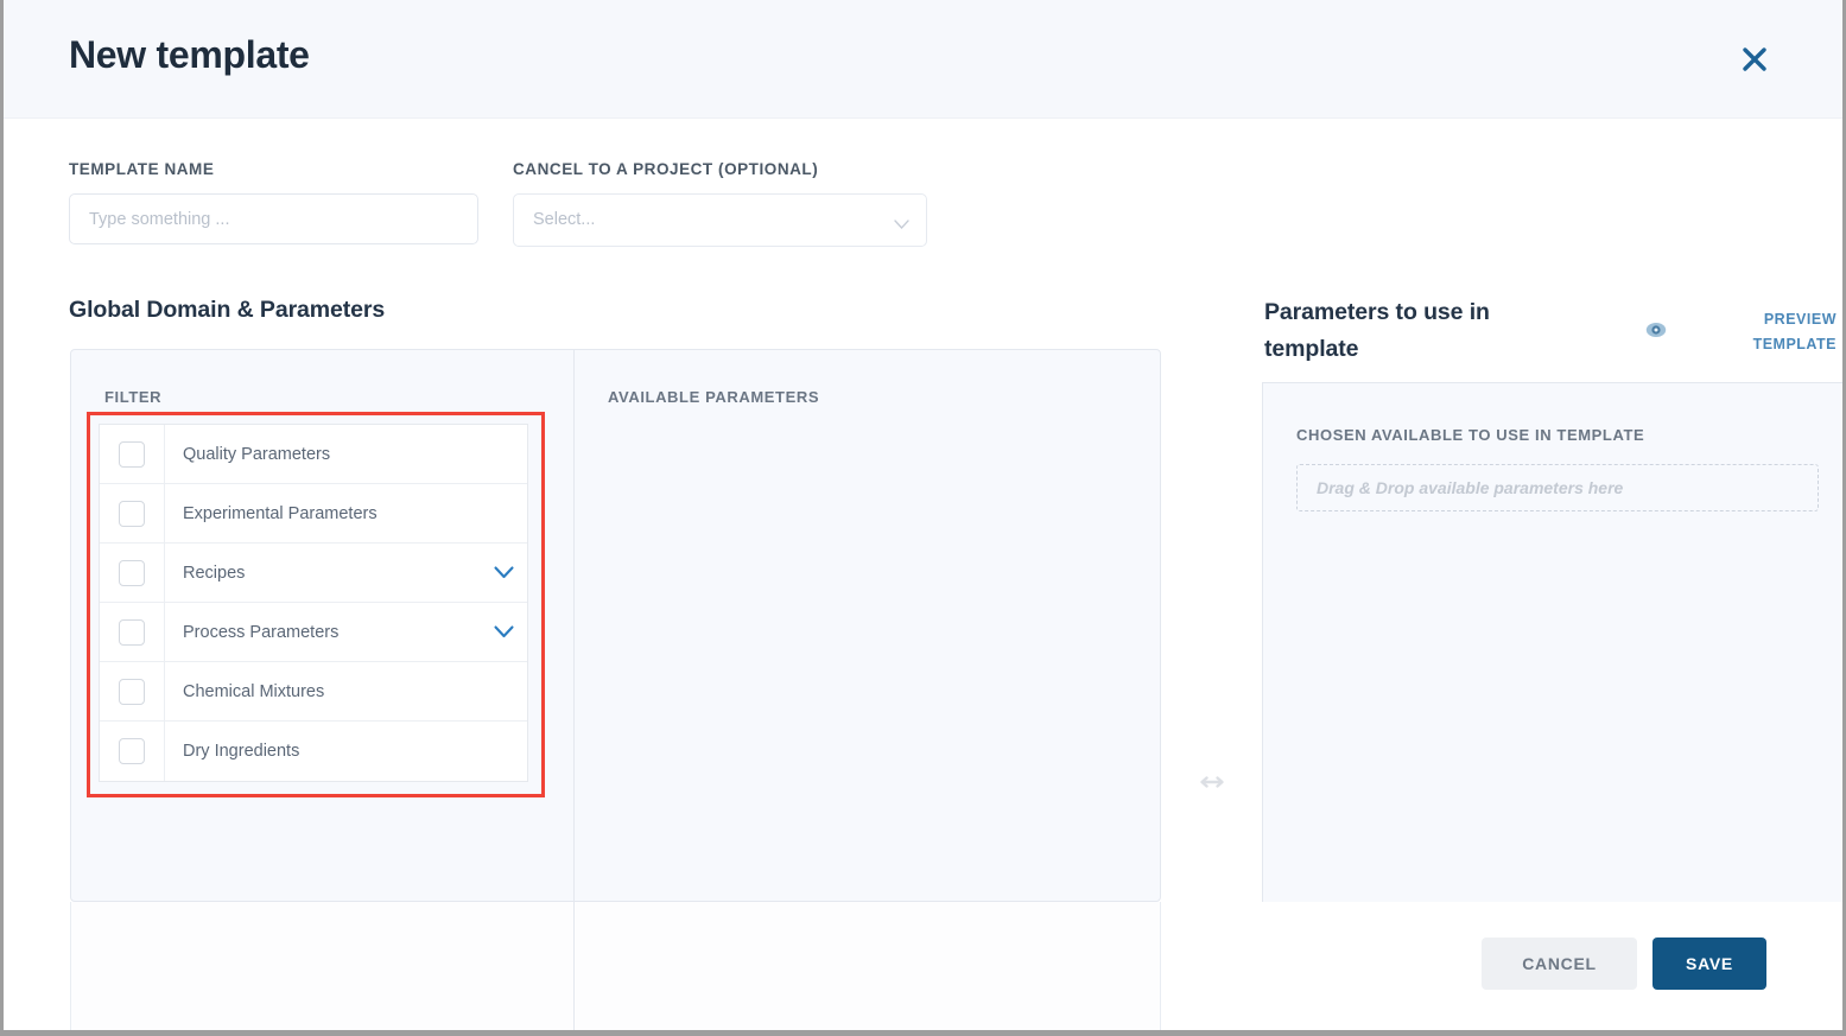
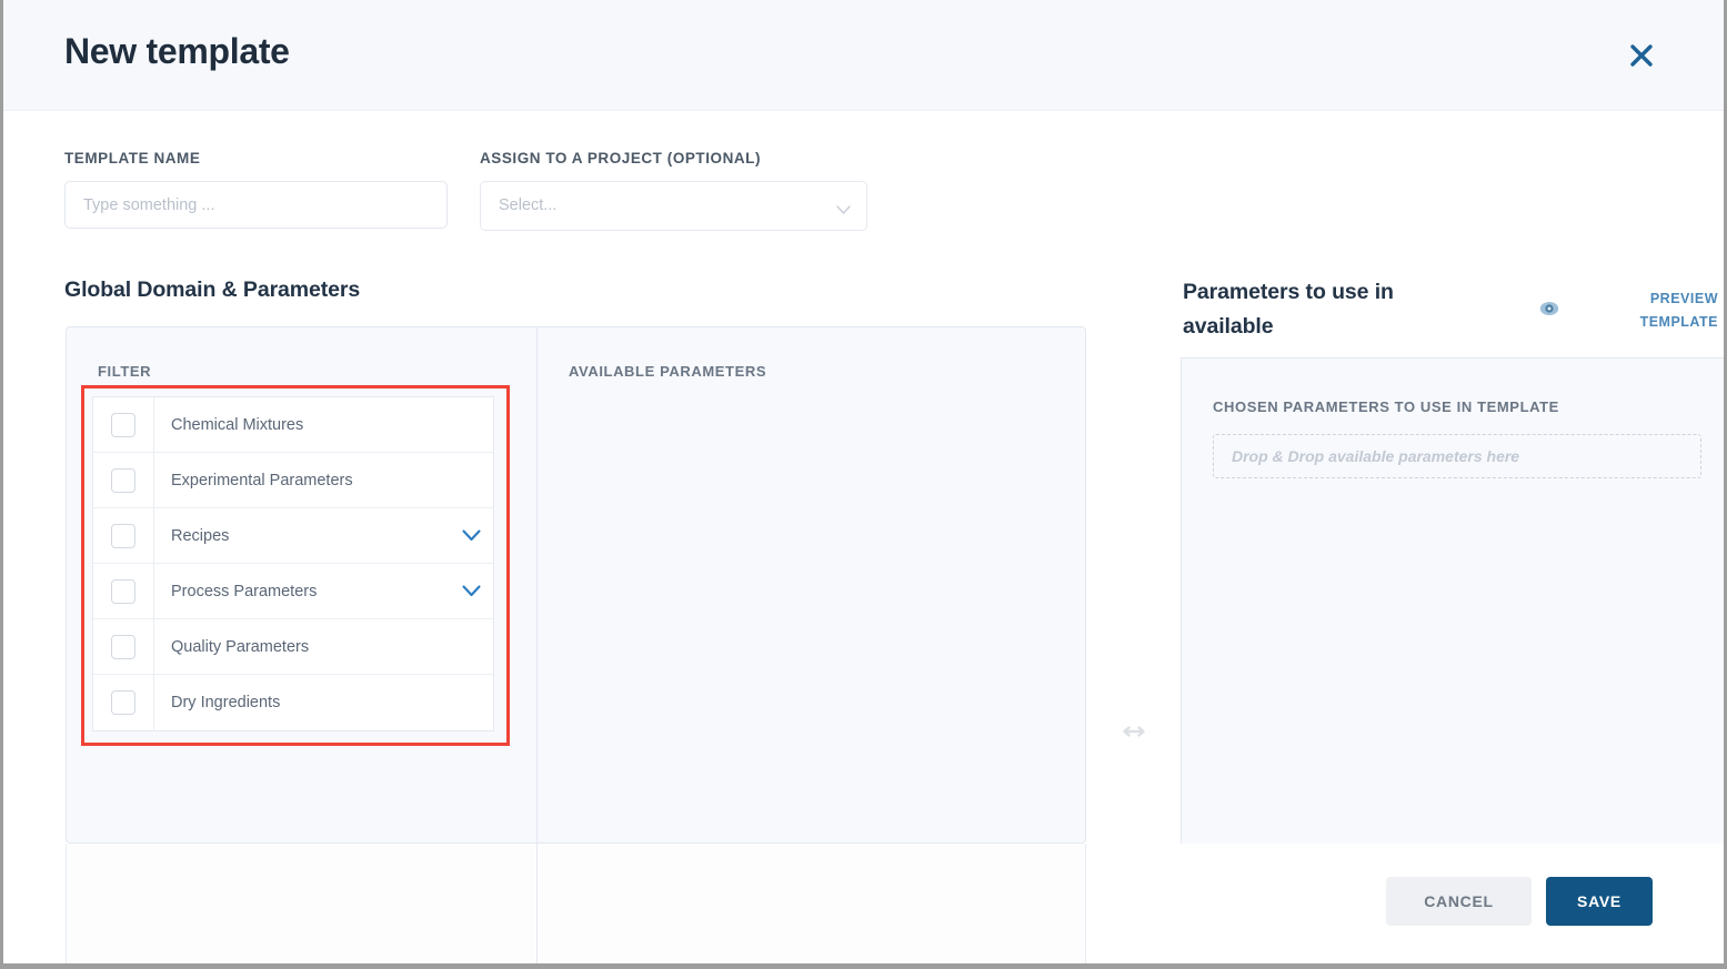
  New template
  TEMPLATE NAME
  Type something ...
- CANCEL TO A PROJECT (OPTIONAL)
+ ASSIGN TO A PROJECT (OPTIONAL)
  Select...
  Global Domain & Parameters
- Parameters to use in template
+ Parameters to use in available
  PREVIEW TEMPLATE
  FILTER
  AVAILABLE PARAMETERS
- Quality Parameters
+ Chemical Mixtures
  Experimental Parameters
  Recipes
  Process Parameters
- Chemical Mixtures
+ Quality Parameters
  Dry Ingredients
- CHOSEN AVAILABLE TO USE IN TEMPLATE
+ CHOSEN PARAMETERS TO USE IN TEMPLATE
- Drag & Drop available parameters here
+ Drop & Drop available parameters here
  CANCEL
  SAVE
